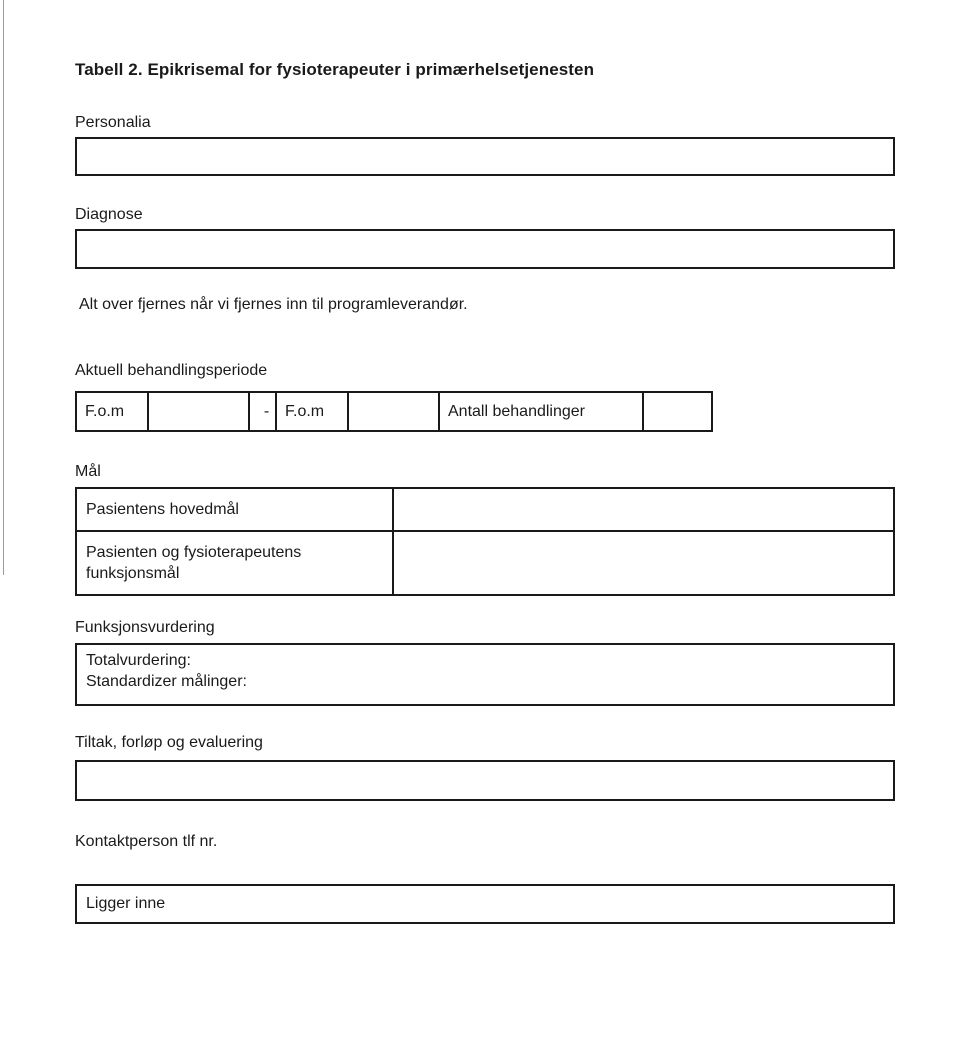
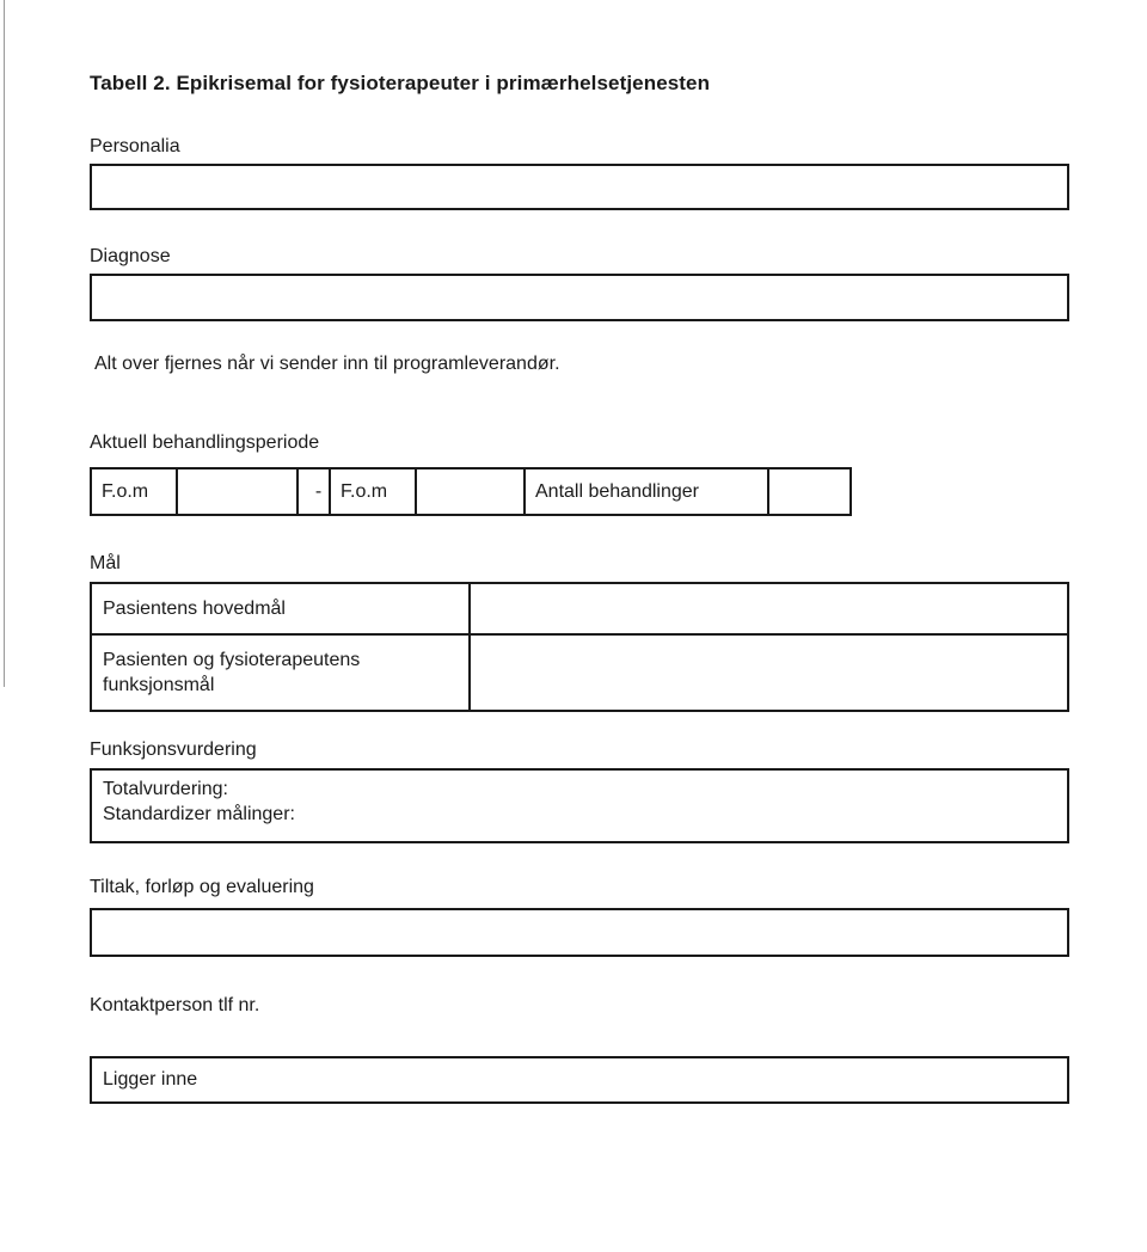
  Tabell 2. Epikrisemal for fysioterapeuter i primærhelsetjenesten
  Personalia
  Diagnose
- Alt over fjernes når vi fjernes inn til programleverandør.
+ Alt over fjernes når vi sender inn til programleverandør.
  Aktuell behandlingsperiode
  F.o.m
  -
  F.o.m
  Antall behandlinger
  Mål
  Pasientens hovedmål
  Pasienten og fysioterapeutens funksjonsmål
  Funksjonsvurdering
  Totalvurdering:
  Standardizer målinger:
  Tiltak, forløp og evaluering
  Kontaktperson tlf nr.
  Ligger inne
